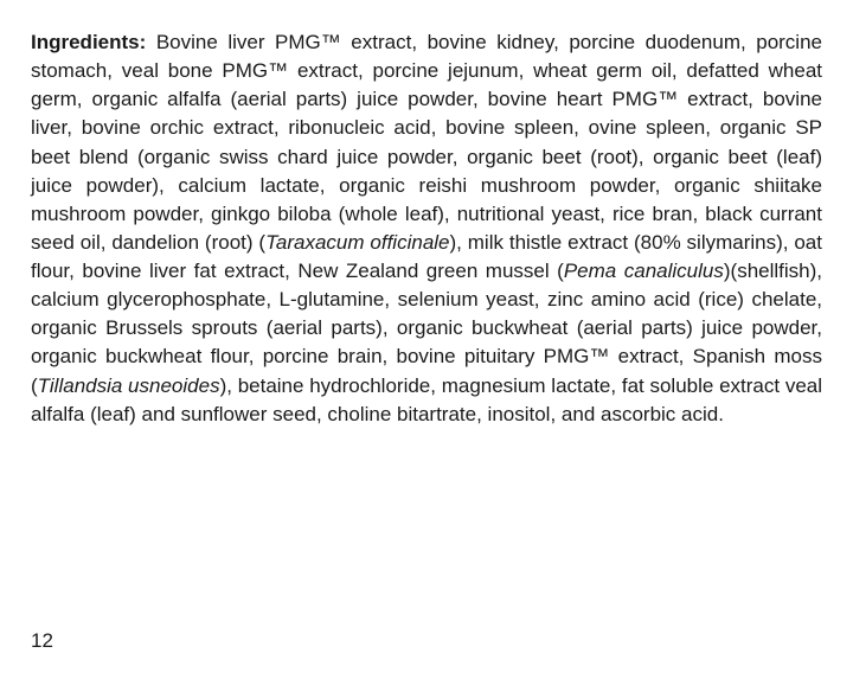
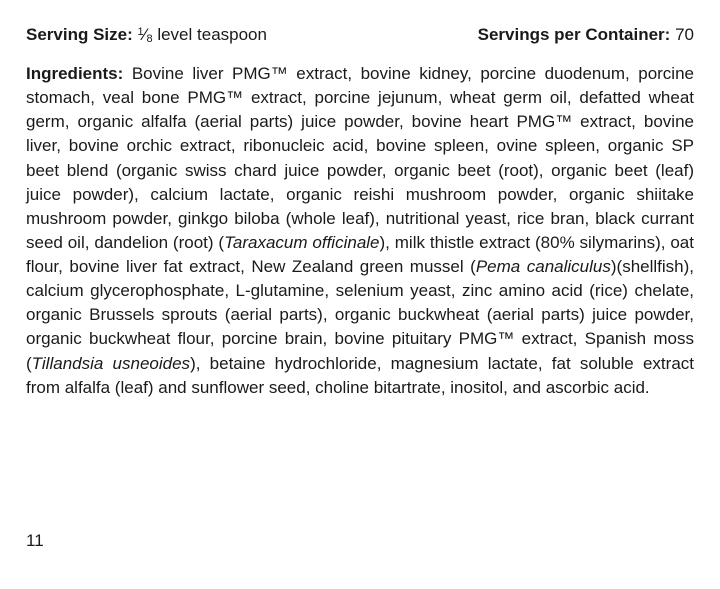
+ Serving Size: 1⁄8 level teaspoon
+ Servings per Container: 70
- Ingredients: Bovine liver PMG™ extract, bovine kidney, porcine duodenum, porcine stomach, veal bone PMG™ extract, porcine jejunum, wheat germ oil, defatted wheat germ, organic alfalfa (aerial parts) juice powder, bovine heart PMG™ extract, bovine liver, bovine orchic extract, ribonucleic acid, bovine spleen, ovine spleen, organic SP beet blend (organic swiss chard juice powder, organic beet (root), organic beet (leaf) juice powder), calcium lactate, organic reishi mushroom powder, organic shiitake mushroom powder, ginkgo biloba (whole leaf), nutritional yeast, rice bran, black currant seed oil, dandelion (root) (Taraxacum officinale), milk thistle extract (80% silymarins), oat flour, bovine liver fat extract, New Zealand green mussel (Pema canaliculus)(shellfish), calcium glycerophosphate, L-glutamine, selenium yeast, zinc amino acid (rice) chelate, organic Brussels sprouts (aerial parts), organic buckwheat (aerial parts) juice powder, organic buckwheat flour, porcine brain, bovine pituitary PMG™ extract, Spanish moss (Tillandsia usneoides), betaine hydrochloride, magnesium lactate, fat soluble extract veal alfalfa (leaf) and sunflower seed, choline bitartrate, inositol, and ascorbic acid.
+ Ingredients: Bovine liver PMG™ extract, bovine kidney, porcine duodenum, porcine stomach, veal bone PMG™ extract, porcine jejunum, wheat germ oil, defatted wheat germ, organic alfalfa (aerial parts) juice powder, bovine heart PMG™ extract, bovine liver, bovine orchic extract, ribonucleic acid, bovine spleen, ovine spleen, organic SP beet blend (organic swiss chard juice powder, organic beet (root), organic beet (leaf) juice powder), calcium lactate, organic reishi mushroom powder, organic shiitake mushroom powder, ginkgo biloba (whole leaf), nutritional yeast, rice bran, black currant seed oil, dandelion (root) (Taraxacum officinale), milk thistle extract (80% silymarins), oat flour, bovine liver fat extract, New Zealand green mussel (Pema canaliculus)(shellfish), calcium glycerophosphate, L-glutamine, selenium yeast, zinc amino acid (rice) chelate, organic Brussels sprouts (aerial parts), organic buckwheat (aerial parts) juice powder, organic buckwheat flour, porcine brain, bovine pituitary PMG™ extract, Spanish moss (Tillandsia usneoides), betaine hydrochloride, magnesium lactate, fat soluble extract from alfalfa (leaf) and sunflower seed, choline bitartrate, inositol, and ascorbic acid.
- 12
+ 11
